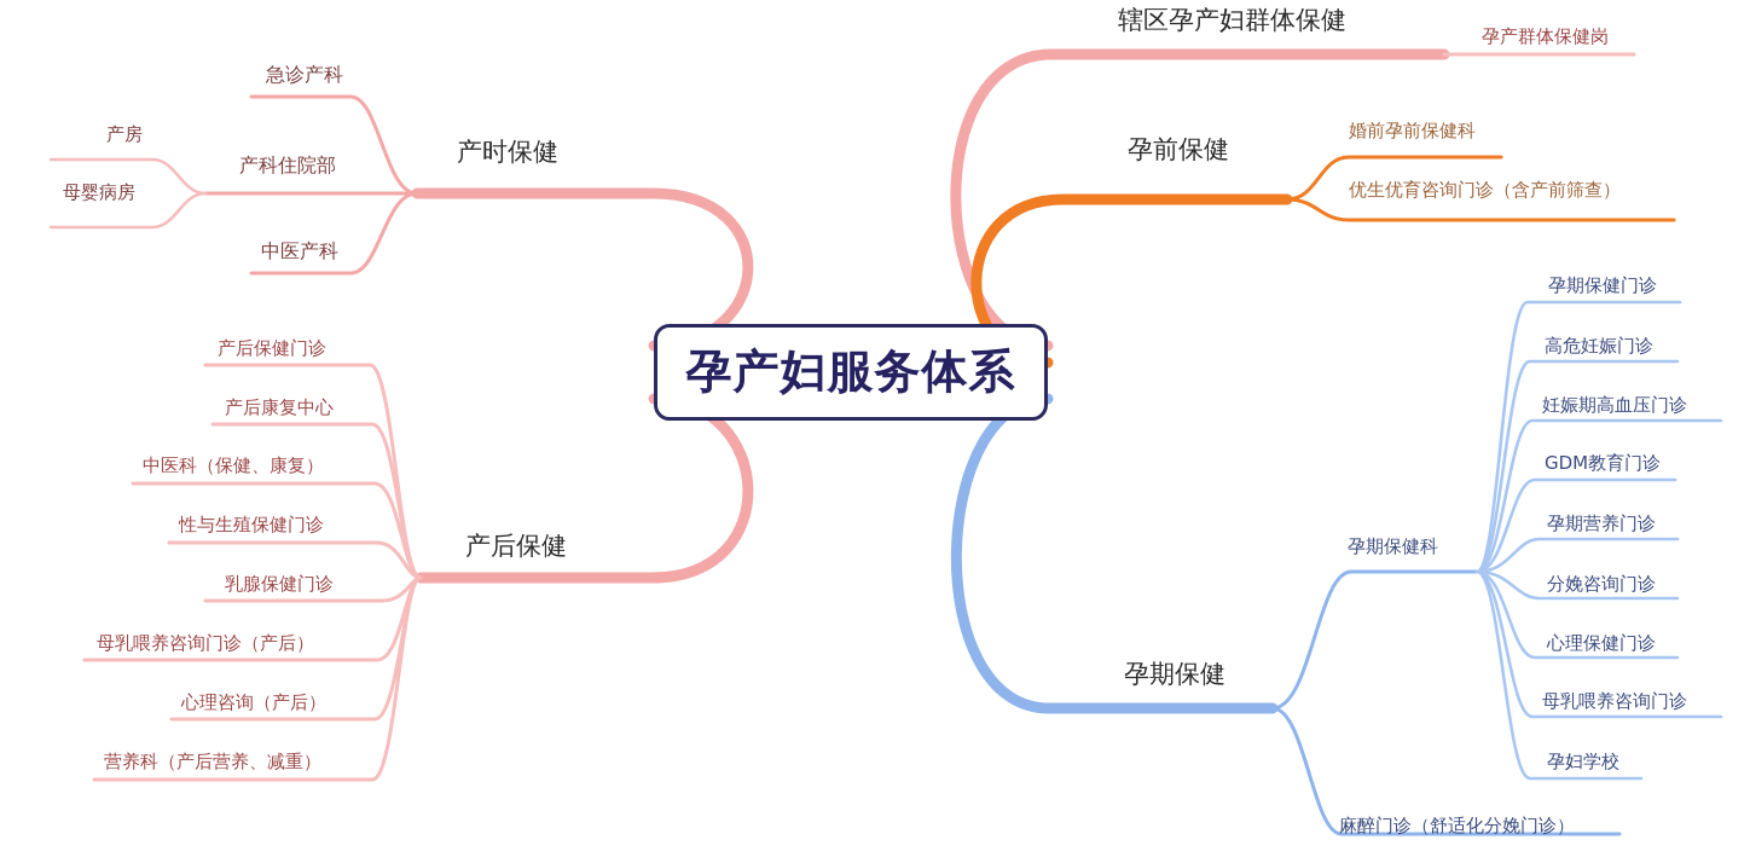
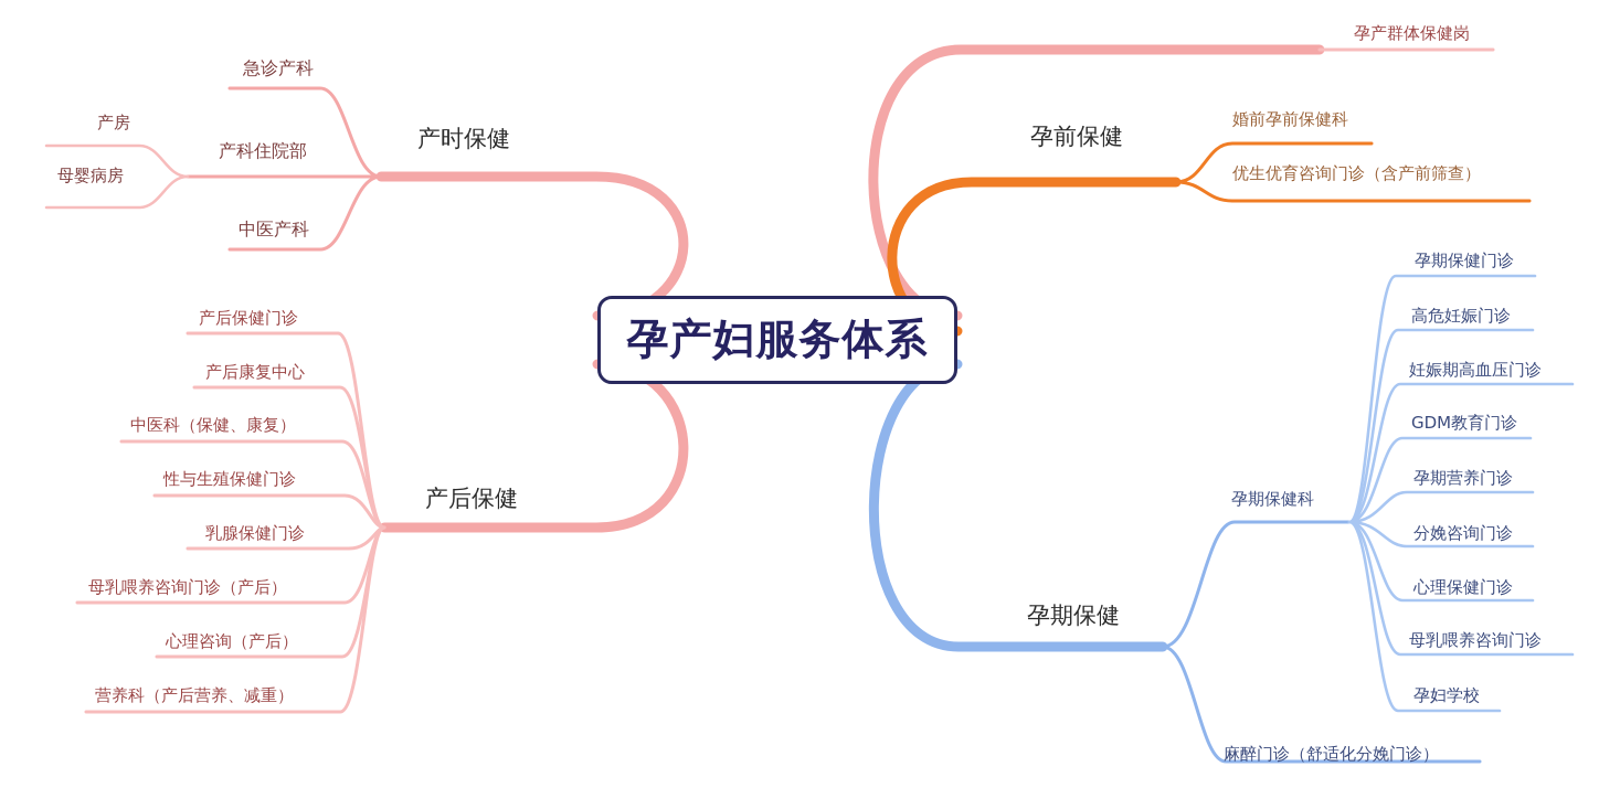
  孕产妇服务体系
  产时保健
  急诊产科
  产科住院部
  产房
  母婴病房
  中医产科
  产后保健
  产后保健门诊
  产后康复中心
  中医科（保健、康复）
  性与生殖保健门诊
  乳腺保健门诊
  母乳喂养咨询门诊（产后）
  心理咨询（产后）
  营养科（产后营养、减重）
- 辖区孕产妇群体保健
  孕产群体保健岗
  孕前保健
  婚前孕前保健科
  优生优育咨询门诊（含产前筛查）
  孕期保健
  孕期保健科
  麻醉门诊（舒适化分娩门诊）
  孕期保健门诊
  高危妊娠门诊
  妊娠期高血压门诊
  GDM教育门诊
  孕期营养门诊
  分娩咨询门诊
  心理保健门诊
  母乳喂养咨询门诊
  孕妇学校
